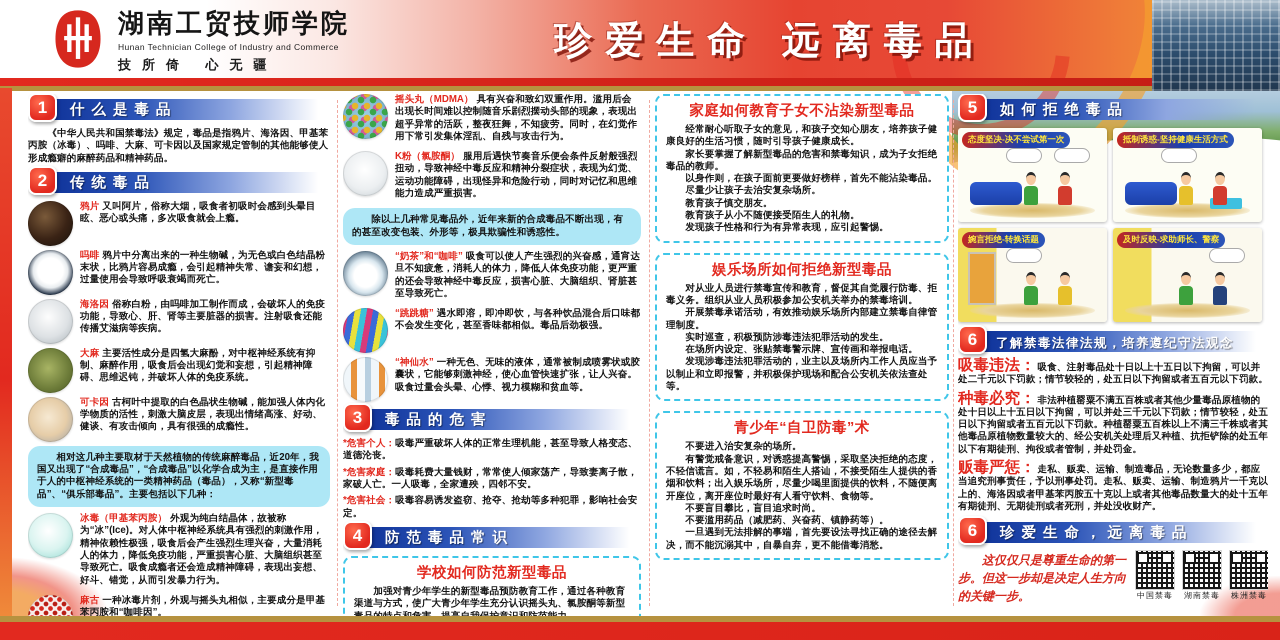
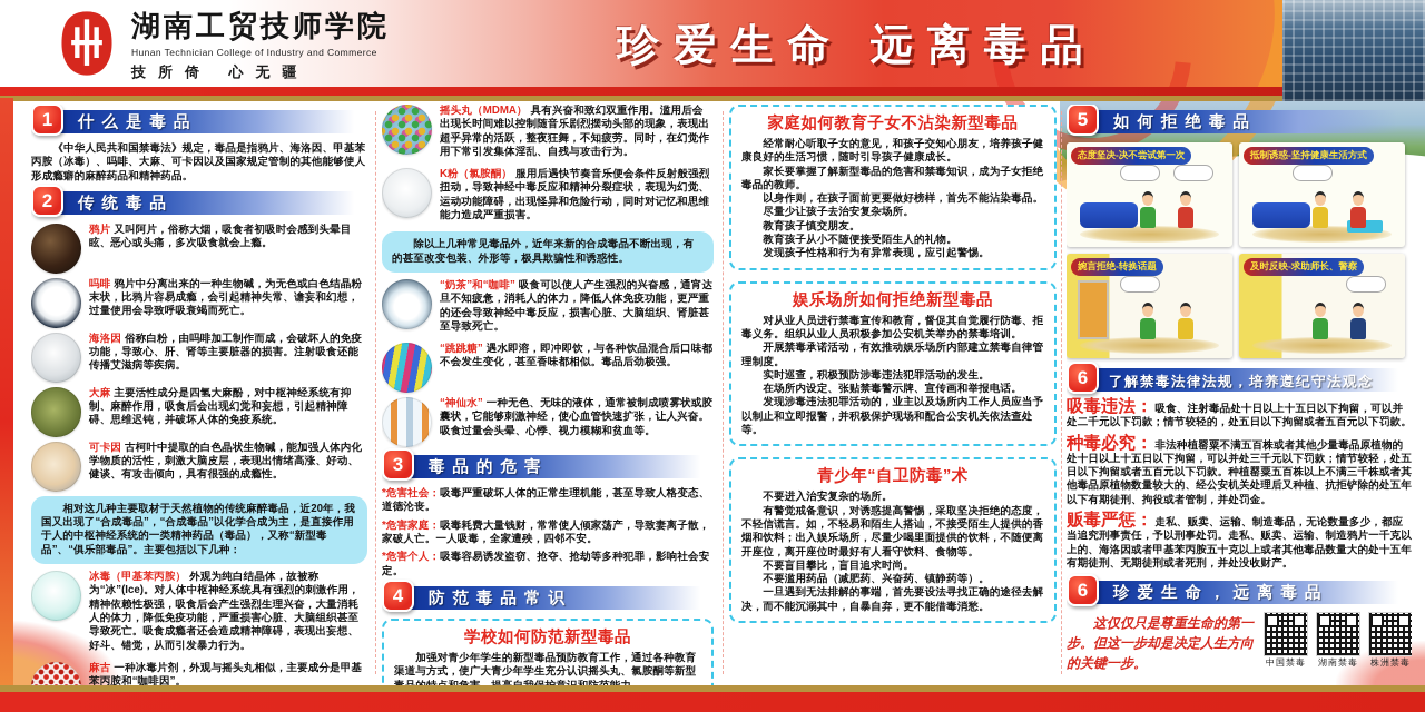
  湖南工贸技师学院
  Hunan Technician College of Industry and Commerce
  技所倚 心无疆
  珍爱生命 远离毒品
  1
  什么是毒品
  《中华人民共和国禁毒法》规定，毒品是指鸦片、海洛因、甲基苯丙胺（冰毒）、吗啡、大麻、可卡因以及国家规定管制的其他能够使人形成瘾癖的麻醉药品和精神药品。
  2
  传统毒品
  鸦片 又叫阿片，俗称大烟，吸食者初吸时会感到头晕目眩、恶心或头痛，多次吸食就会上瘾。
  吗啡 鸦片中分离出来的一种生物碱，为无色或白色结晶粉末状，比鸦片容易成瘾，会引起精神失常、谵妄和幻想，过量使用会导致呼吸衰竭而死亡。
  海洛因 俗称白粉，由吗啡加工制作而成，会破坏人的免疫功能，导致心、肝、肾等主要脏器的损害。注射吸食还能传播艾滋病等疾病。
  大麻 主要活性成分是四氢大麻酚，对中枢神经系统有抑制、麻醉作用，吸食后会出现幻觉和妄想，引起精神障碍、思维迟钝，并破坏人体的免疫系统。
  可卡因 古柯叶中提取的白色晶状生物碱，能加强人体内化学物质的活性，刺激大脑皮层，表现出情绪高涨、好动、健谈、有攻击倾向，具有很强的成瘾性。
  相对这几种主要取材于天然植物的传统麻醉毒品，近20年，我国又出现了“合成毒品”，“合成毒品”以化学合成为主，是直接作用于人的中枢神经系统的一类精神药品（毒品），又称“新型毒品”、“俱乐部毒品”。主要包括以下几种：
  冰毒（甲基苯丙胺） 外观为纯白结晶体，故被称为“冰”(Ice)。对人体中枢神经系统具有强烈的刺激作用，精神依赖性极强，吸食后会产生强烈生理兴奋，大量消耗人的体力，降低免疫功能，严重损害心脏、大脑组织甚至导致死亡。吸食成瘾者还会造成精神障碍，表现出妄想、好斗、错觉，从而引发暴力行为。
  麻古 一种冰毒片剂，外观与摇头丸相似，主要成分是甲基苯丙胺和“咖啡因”。
  摇头丸（MDMA） 具有兴奋和致幻双重作用。滥用后会出现长时间难以控制随音乐剧烈摆动头部的现象，表现出超乎异常的活跃，整夜狂舞，不知疲劳。同时，在幻觉作用下常引发集体淫乱、自残与攻击行为。
  K粉（氯胺酮） 服用后遇快节奏音乐便会条件反射般强烈扭动，导致神经中毒反应和精神分裂症状，表现为幻觉、运动功能障碍，出现怪异和危险行动，同时对记忆和思维能力造成严重损害。
  除以上几种常见毒品外，近年来新的合成毒品不断出现，有的甚至改变包装、外形等，极具欺骗性和诱惑性。
  “奶茶”和“咖啡” 吸食可以使人产生强烈的兴奋感，通宵达旦不知疲惫，消耗人的体力，降低人体免疫功能，更严重的还会导致神经中毒反应，损害心脏、大脑组织、肾脏甚至导致死亡。
  “跳跳糖” 遇水即溶，即冲即饮，与各种饮品混合后口味都不会发生变化，甚至香味都相似。毒品后劲极强。
  “神仙水” 一种无色、无味的液体，通常被制成喷雾状或胶囊状，它能够刺激神经，使心血管快速扩张，让人兴奋。吸食过量会头晕、心悸、视力模糊和贫血等。
  3
  毒品的危害
- *危害个人：吸毒严重破坏人体的正常生理机能，甚至导致人格变态、道德沦丧。
+ *危害社会：吸毒严重破坏人体的正常生理机能，甚至导致人格变态、道德沦丧。
  *危害家庭：吸毒耗费大量钱财，常常使人倾家荡产，导致妻离子散，家破人亡。一人吸毒，全家遭殃，四邻不安。
- *危害社会：吸毒容易诱发盗窃、抢夺、抢劫等多种犯罪，影响社会安定。
+ *危害个人：吸毒容易诱发盗窃、抢夺、抢劫等多种犯罪，影响社会安定。
  4
  防范毒品常识
  学校如何防范新型毒品
  加强对青少年学生的新型毒品预防教育工作，通过各种教育渠道与方式，使广大青少年学生充分认识摇头丸、氯胺酮等新型
  家庭如何教育子女不沾染新型毒品
  经常耐心听取子女的意见，和孩子交知心朋友，培养孩子健康良好的生活习惯，随时引导孩子健康成长。
  家长要掌握了解新型毒品的危害和禁毒知识，成为子女拒绝毒品的教师。
  以身作则，在孩子面前更要做好榜样，首先不能沾染毒品。
  尽量少让孩子去治安复杂场所。
  教育孩子慎交朋友。
  教育孩子从小不随便接受陌生人的礼物。
  发现孩子性格和行为有异常表现，应引起警惕。
  娱乐场所如何拒绝新型毒品
  对从业人员进行禁毒宣传和教育，督促其自觉履行防毒、拒毒义务。组织从业人员积极参加公安机关举办的禁毒培训。
  开展禁毒承诺活动，有效推动娱乐场所内部建立禁毒自律管理制度。
  实时巡查，积极预防涉毒违法犯罪活动的发生。
  在场所内设定、张贴禁毒警示牌、宣传画和举报电话。
  发现涉毒违法犯罪活动的，业主以及场所内工作人员应当予以制止和立即报警，并积极保护现场和配合公安机关依法查处等。
  青少年“自卫防毒”术
  不要进入治安复杂的场所。
  有警觉戒备意识，对诱惑提高警惕，采取坚决拒绝的态度，不轻信谎言。如，不轻易和陌生人搭讪，不接受陌生人提供的香烟和饮料；出入娱乐场所，尽量少喝里面提供的饮料，不随便离开座位，离开座位时最好有人看守饮料、食物等。
  不要盲目攀比，盲目追求时尚。
  不要滥用药品（减肥药、兴奋药、镇静药等）。
  一旦遇到无法排解的事端，首先要设法寻找正确的途径去解决，而不能沉溺其中，自暴自弃，更不能借毒消愁。
  5
  如何拒绝毒品
  态度坚决-决不尝试第一次
  抵制诱惑-坚持健康生活方式
  婉言拒绝-转换话题
  及时反映-求助师长、警察
  6
  了解禁毒法律法规，培养遵纪守法观念
  吸毒违法： 吸食、注射毒品处十日以上十五日以下拘留，可以并处二千元以下罚款；情节较轻的，处五日以下拘留或者五百元以下罚款。
  种毒必究： 非法种植罂粟不满五百株或者其他少量毒品原植物的处十日以上十五日以下拘留，可以并处三千元以下罚款；情节较轻，处五日以下拘留或者五百元以下罚款。种植罂粟五百株以上不满三千株或者其他毒品原植物数量较大的、经公安机关处理后又种植、抗拒铲除的处五年以下有期徒刑、拘役或者管制，并处罚金。
  贩毒严惩： 走私、贩卖、运输、制造毒品，无论数量多少，都应当追究刑事责任，予以刑事处罚。走私、贩卖、运输、制造鸦片一千克以上的、海洛因或者甲基苯丙胺五十克以上或者其他毒品数量大的处十五年有期徒刑、无期徒刑或者死刑，并处没收财产。
  6
  珍爱生命，远离毒品
  这仅仅只是尊重生命的第一步。但这一步却是决定人生方向的关键一步。
  中国禁毒
  湖南禁毒
  株洲禁毒
